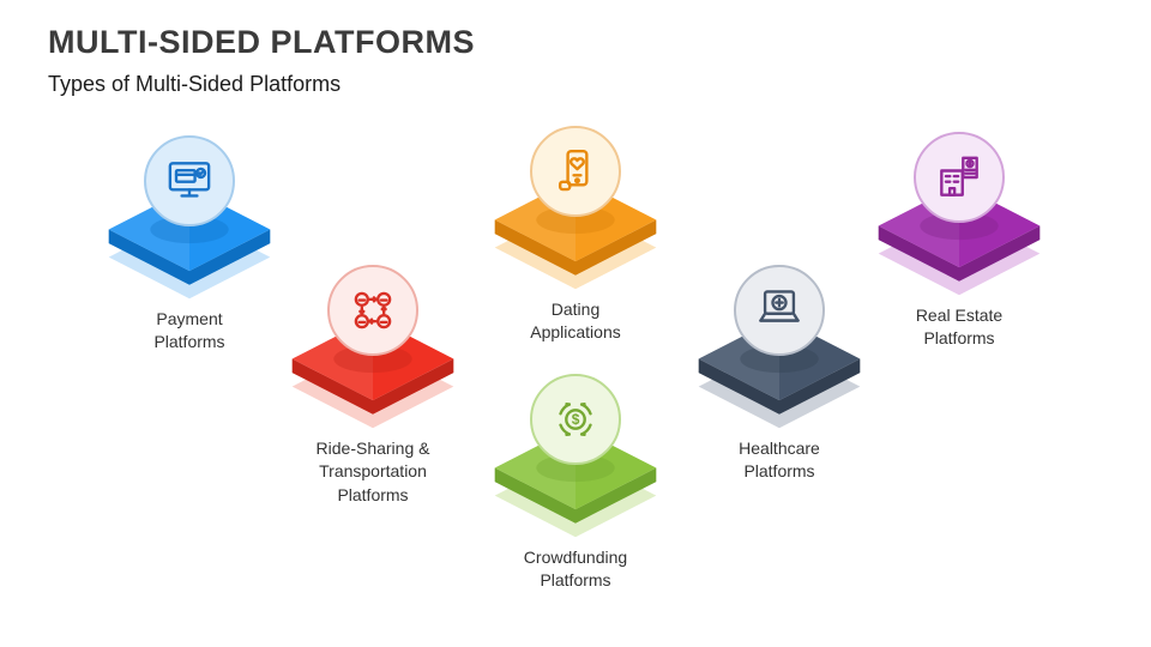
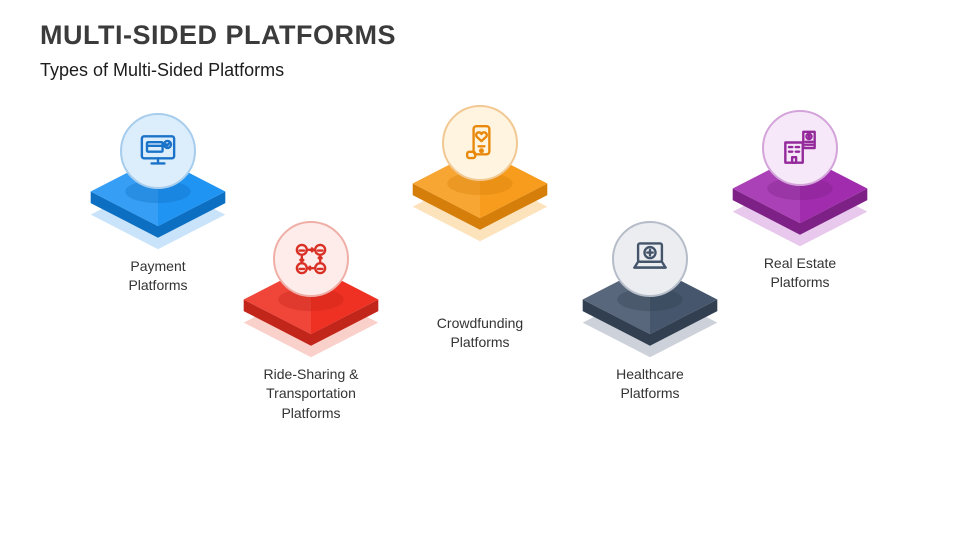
  MULTI-SIDED PLATFORMS
  Types of Multi-Sided Platforms
  Payment
  Platforms
  Ride-Sharing &
  Transportation
  Platforms
- Dating
- Applications
- $
  Crowdfunding
  Platforms
  Healthcare
  Platforms
  Real Estate
  Platforms
